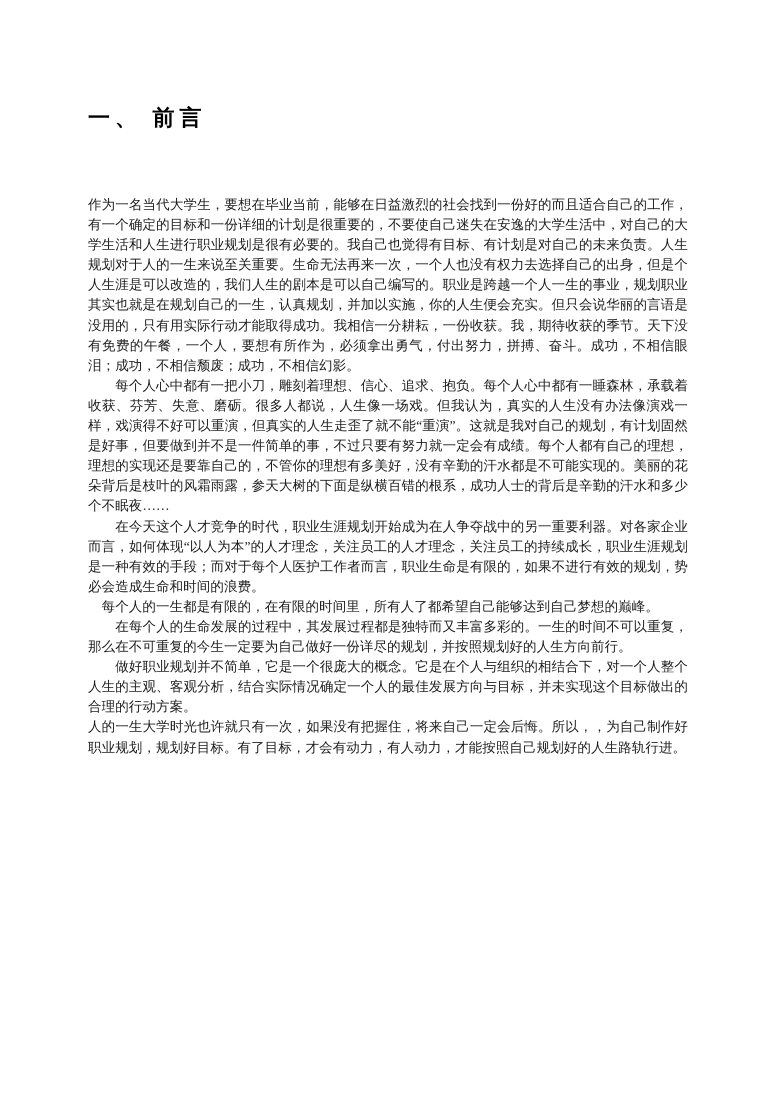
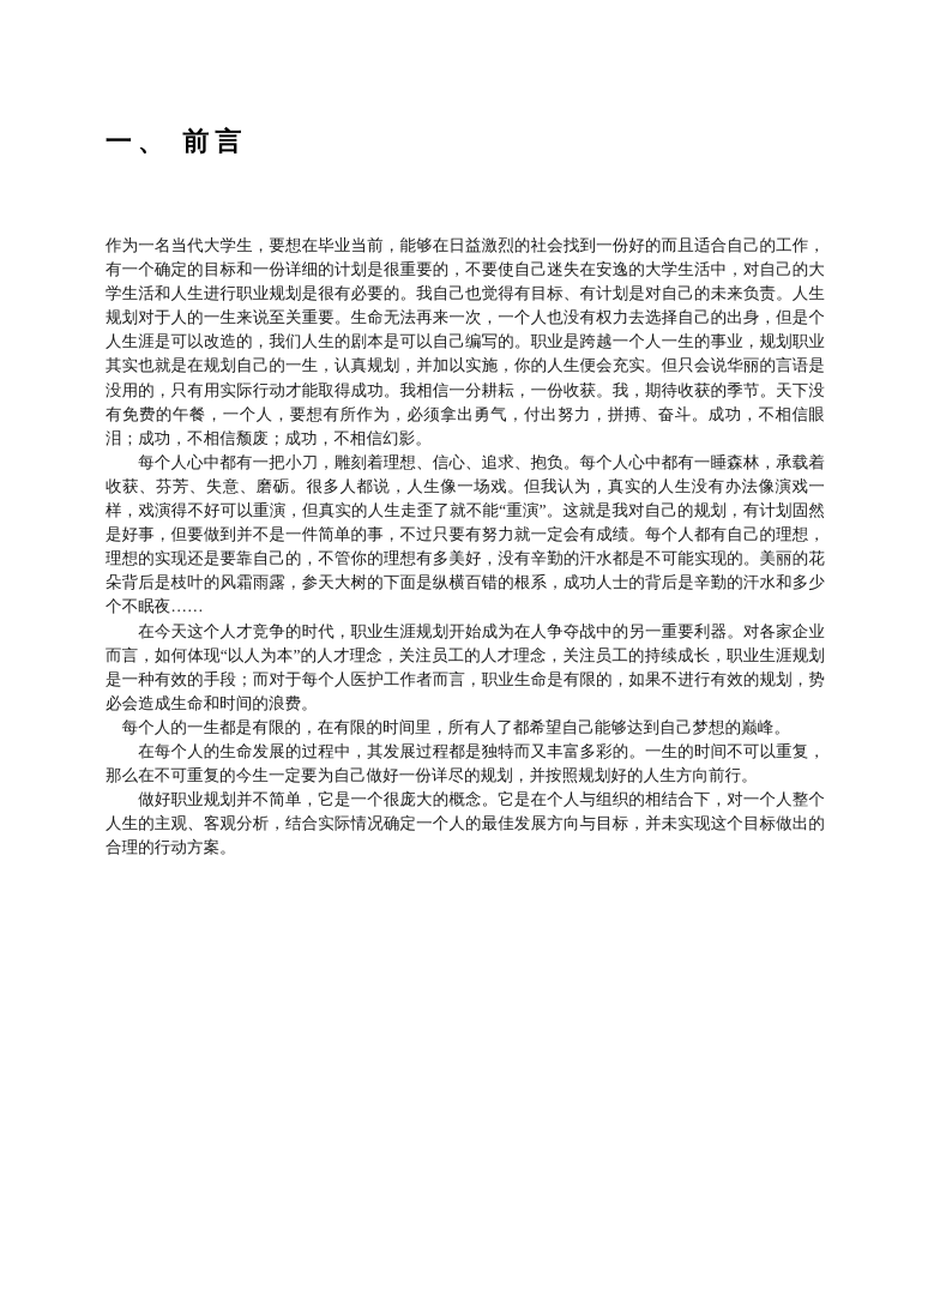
  一、 前言
  作为一名当代大学生，要想在毕业当前，能够在日益激烈的社会找到一份好的而且适合自己的工作，有一个确定的目标和一份详细的计划是很重要的，不要使自己迷失在安逸的大学生活中，对自己的大学生活和人生进行职业规划是很有必要的。我自己也觉得有目标、有计划是对自己的未来负责。人生规划对于人的一生来说至关重要。生命无法再来一次，一个人也没有权力去选择自己的出身，但是个人生涯是可以改造的，我们人生的剧本是可以自己编写的。职业是跨越一个人一生的事业，规划职业其实也就是在规划自己的一生，认真规划，并加以实施，你的人生便会充实。但只会说华丽的言语是没用的，只有用实际行动才能取得成功。我相信一分耕耘，一份收获。我，期待收获的季节。天下没有免费的午餐，一个人，要想有所作为，必须拿出勇气，付出努力，拼搏、奋斗。成功，不相信眼泪；成功，不相信颓废；成功，不相信幻影。
  每个人心中都有一把小刀，雕刻着理想、信心、追求、抱负。每个人心中都有一睡森林，承载着收获、芬芳、失意、磨砺。很多人都说，人生像一场戏。但我认为，真实的人生没有办法像演戏一样，戏演得不好可以重演，但真实的人生走歪了就不能“重演”。这就是我对自己的规划，有计划固然是好事，但要做到并不是一件简单的事，不过只要有努力就一定会有成绩。每个人都有自己的理想，理想的实现还是要靠自己的，不管你的理想有多美好，没有辛勤的汗水都是不可能实现的。美丽的花朵背后是枝叶的风霜雨露，参天大树的下面是纵横百错的根系，成功人士的背后是辛勤的汗水和多少个不眠夜……
  在今天这个人才竞争的时代，职业生涯规划开始成为在人争夺战中的另一重要利器。对各家企业而言，如何体现“以人为本”的人才理念，关注员工的人才理念，关注员工的持续成长，职业生涯规划是一种有效的手段；而对于每个人医护工作者而言，职业生命是有限的，如果不进行有效的规划，势必会造成生命和时间的浪费。
  每个人的一生都是有限的，在有限的时间里，所有人了都希望自己能够达到自己梦想的巅峰。
  在每个人的生命发展的过程中，其发展过程都是独特而又丰富多彩的。一生的时间不可以重复，那么在不可重复的今生一定要为自己做好一份详尽的规划，并按照规划好的人生方向前行。
  做好职业规划并不简单，它是一个很庞大的概念。它是在个人与组织的相结合下，对一个人整个人生的主观、客观分析，结合实际情况确定一个人的最佳发展方向与目标，并未实现这个目标做出的合理的行动方案。
- 人的一生大学时光也许就只有一次，如果没有把握住，将来自己一定会后悔。所以，，为自己制作好职业规划，规划好目标。有了目标，才会有动力，有人动力，才能按照自己规划好的人生路轨行进。
